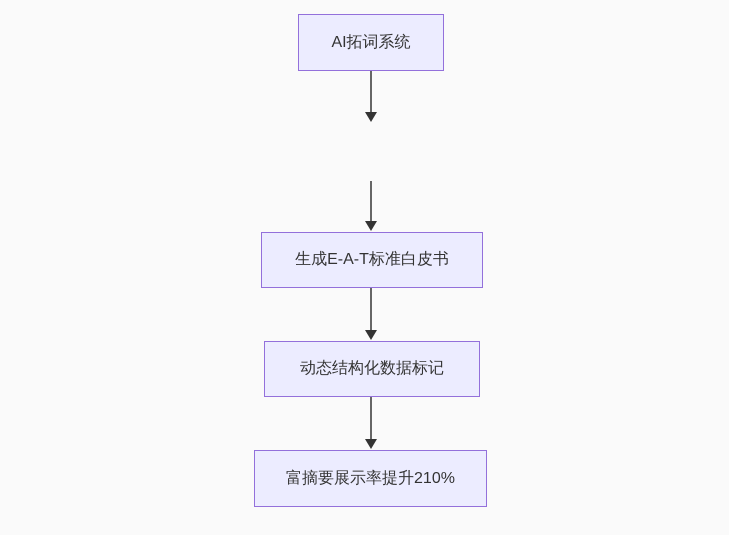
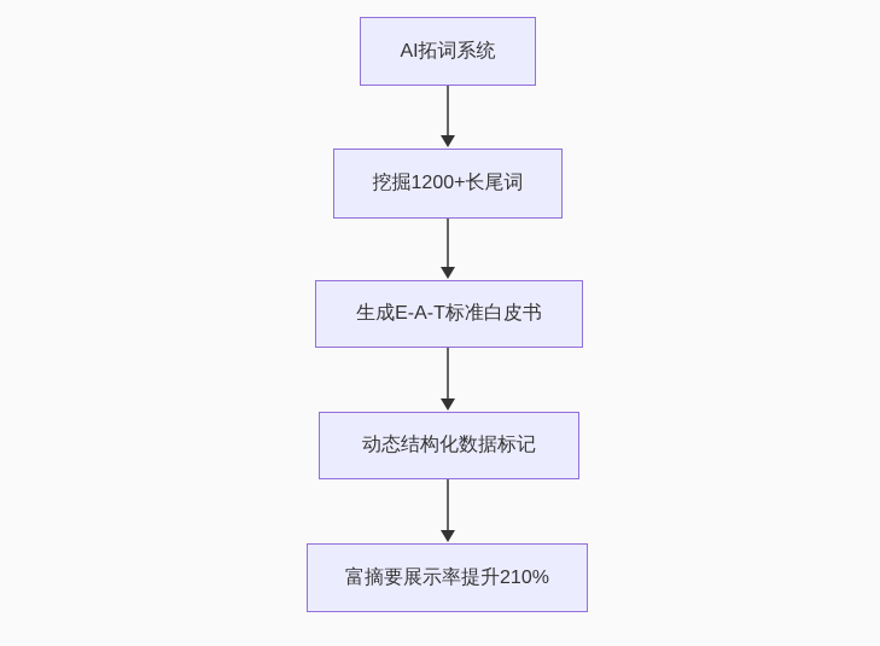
  AI拓词系统
+ 挖掘1200+长尾词
  生成E-A-T标准白皮书
  动态结构化数据标记
  富摘要展示率提升210%
